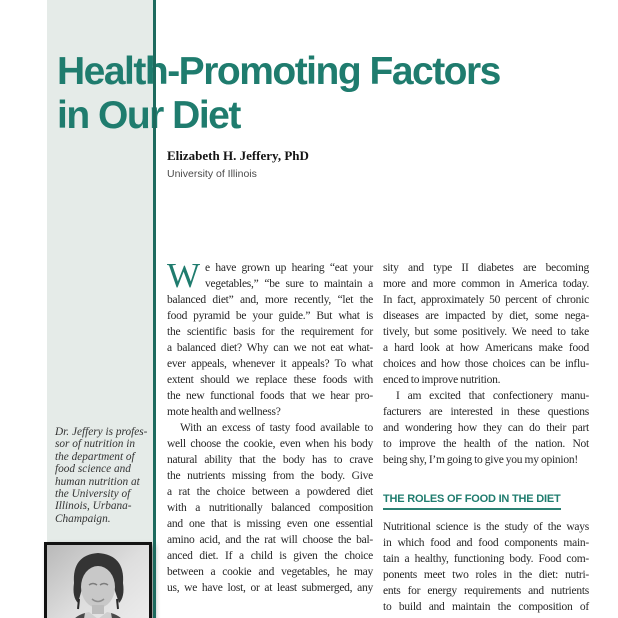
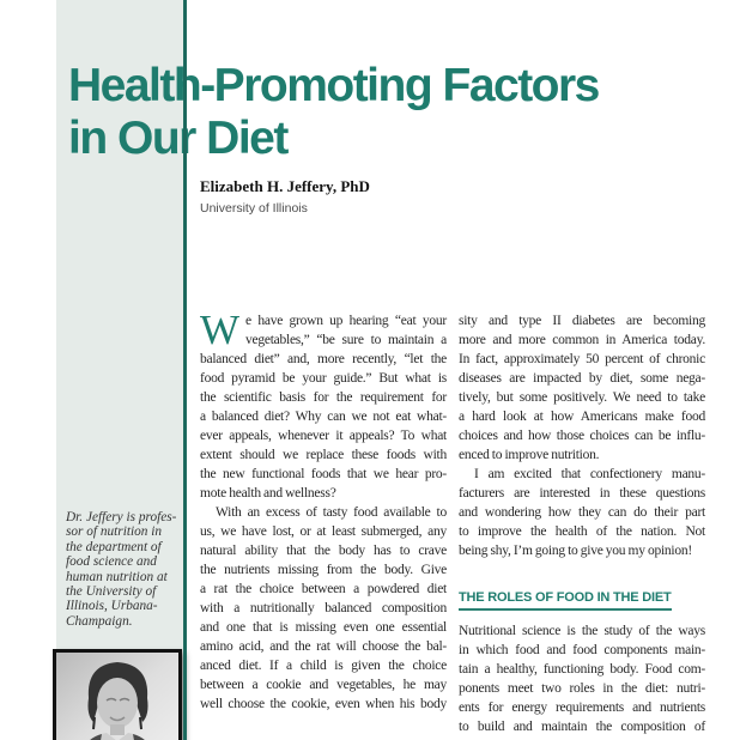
  Health-Promoting Factors
  in Ou Diet
  Elizabeth H. Jeffery, PhD
  University of Illinois
  W
  e have grown up hearing “eat your
  vegetables,” “be sure to maintain a
  balanced diet” and, more recently, “let the
  food pyramid be your guide.” But what is
  the scientific basis for the requirement for
  a balanced diet? Why can we not eat what-
  ever appeals, whenever it appeals? To what
  extent should we replace these foods with
  the new functional foods that we hear pro-
  mote health and wellness?
  With an excess of tasty food available to
- well choose the cookie, even when his body
+ us, we have lost, or at least submerged, any
  natural ability that the body has to crave
  the nutrients missing from the body. Give
  a rat the choice between a powdered diet
  with a nutritionally balanced composition
  and one that is missing even one essential
  amino acid, and the rat will choose the bal-
  anced diet. If a child is given the choice
  between a cookie and vegetables, he may
- us, we have lost, or at least submerged, any
+ well choose the cookie, even when his body
  sity and type II diabetes are becoming
  more and more common in America today.
  In fact, approximately 50 percent of chronic
  diseases are impacted by diet, some nega-
  tively, but some positively. We need to take
  a hard look at how Americans make food
  choices and how those choices can be influ-
  enced to improve nutrition.
  I am excited that confectionery manu-
  facturers are interested in these questions
  and wondering how they can do their part
  to improve the health of the nation. Not
  being shy, I’m going to give you my opinion!
  THE ROLES OF FOOD IN THE DIET
  Nutritional science is the study of the ways
  in which food and food components main-
  tain a healthy, functioning body. Food com-
  ponents meet two roles in the diet: nutri-
  ents for energy requirements and nutrients
  to build and maintain the composition of
  Dr. Jeffery is profes-
  sor of nutrition in
  the department of
  food science and
  human nutrition at
  the University of
  Illinois, Urbana-
  Champaign.
